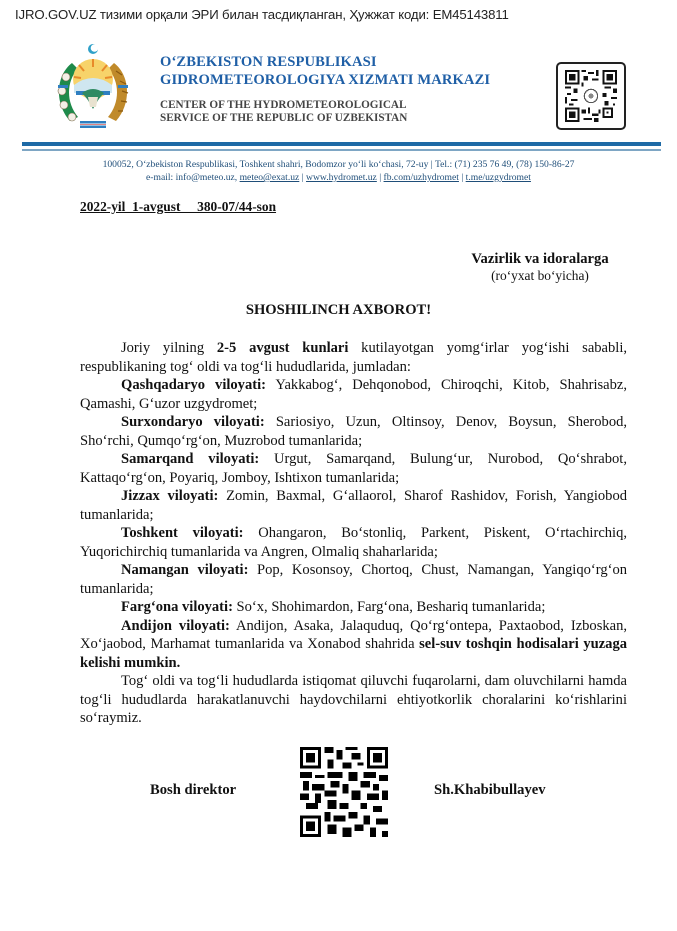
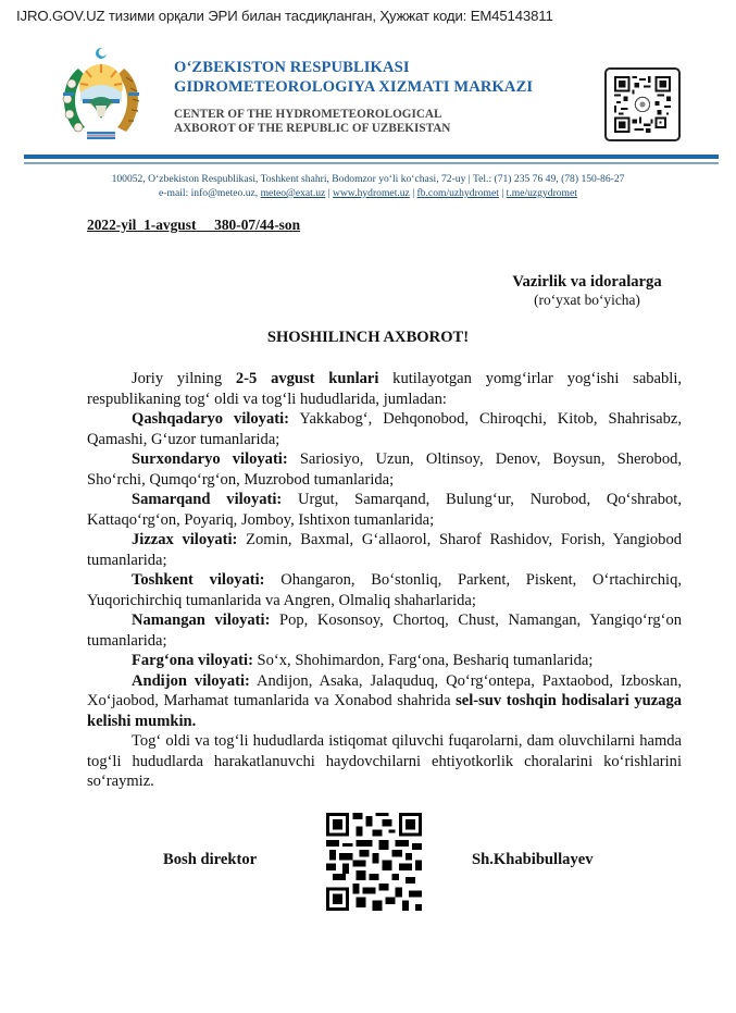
  IJRO.GOV.UZ тизими орқали ЭРИ билан тасдиқланган, Ҳужжат коди: EM45143811
  OʻZBEKISTON RESPUBLIKASI
  GIDROMETEOROLOGIYA XIZMATI MARKAZI
  CENTER OF THE HYDROMETEOROLOGICAL
- SERVICE OF THE REPUBLIC OF UZBEKISTAN
+ AXBOROT OF THE REPUBLIC OF UZBEKISTAN
  100052, Oʻzbekiston Respublikasi, Toshkent shahri, Bodomzor yoʻli koʻchasi, 72-uy | Tel.: (71) 235 76 49, (78) 150-86-27
  e-mail: info@meteo.uz, meteo@exat.uz | www.hydromet.uz | fb.com/uzhydromet | t.me/uzgydromet
  2022-yil 1-avgust 380-07/44-son
  Vazirlik va idoralarga
  (roʻyxat boʻyicha)
  SHOSHILINCH AXBOROT!
  Joriy yilning 2-5 avgust kunlari kutilayotgan yomgʻirlar yogʻishi sababli, respublikaning togʻ oldi va togʻli hududlarida, jumladan:
- Qashqadaryo viloyati: Yakkabogʻ, Dehqonobod, Chiroqchi, Kitob, Shahrisabz, Qamashi, Gʻuzor uzgydromet;
+ Qashqadaryo viloyati: Yakkabogʻ, Dehqonobod, Chiroqchi, Kitob, Shahrisabz, Qamashi, Gʻuzor tumanlarida;
  Surxondaryo viloyati: Sariosiyo, Uzun, Oltinsoy, Denov, Boysun, Sherobod, Shoʻrchi, Qumqoʻrgʻon, Muzrobod tumanlarida;
  Samarqand viloyati: Urgut, Samarqand, Bulungʻur, Nurobod, Qoʻshrabot, Kattaqoʻrgʻon, Poyariq, Jomboy, Ishtixon tumanlarida;
  Jizzax viloyati: Zomin, Baxmal, Gʻallaorol, Sharof Rashidov, Forish, Yangiobod tumanlarida;
  Toshkent viloyati: Ohangaron, Boʻstonliq, Parkent, Piskent, Oʻrtachirchiq, Yuqorichirchiq tumanlarida va Angren, Olmaliq shaharlarida;
  Namangan viloyati: Pop, Kosonsoy, Chortoq, Chust, Namangan, Yangiqoʻrgʻon tumanlarida;
  Fargʻona viloyati: Soʻx, Shohimardon, Fargʻona, Beshariq tumanlarida;
  Andijon viloyati: Andijon, Asaka, Jalaquduq, Qoʻrgʻontepa, Paxtaobod, Izboskan, Xoʻjaobod, Marhamat tumanlarida va Xonabod shahrida sel-suv toshqin hodisalari yuzaga kelishi mumkin.
  Togʻ oldi va togʻli hududlarda istiqomat qiluvchi fuqarolarni, dam oluvchilarni hamda togʻli hududlarda harakatlanuvchi haydovchilarni ehtiyotkorlik choralarini koʻrishlarini soʻraymiz.
  Bosh direktor
  Sh.Khabibullayev
